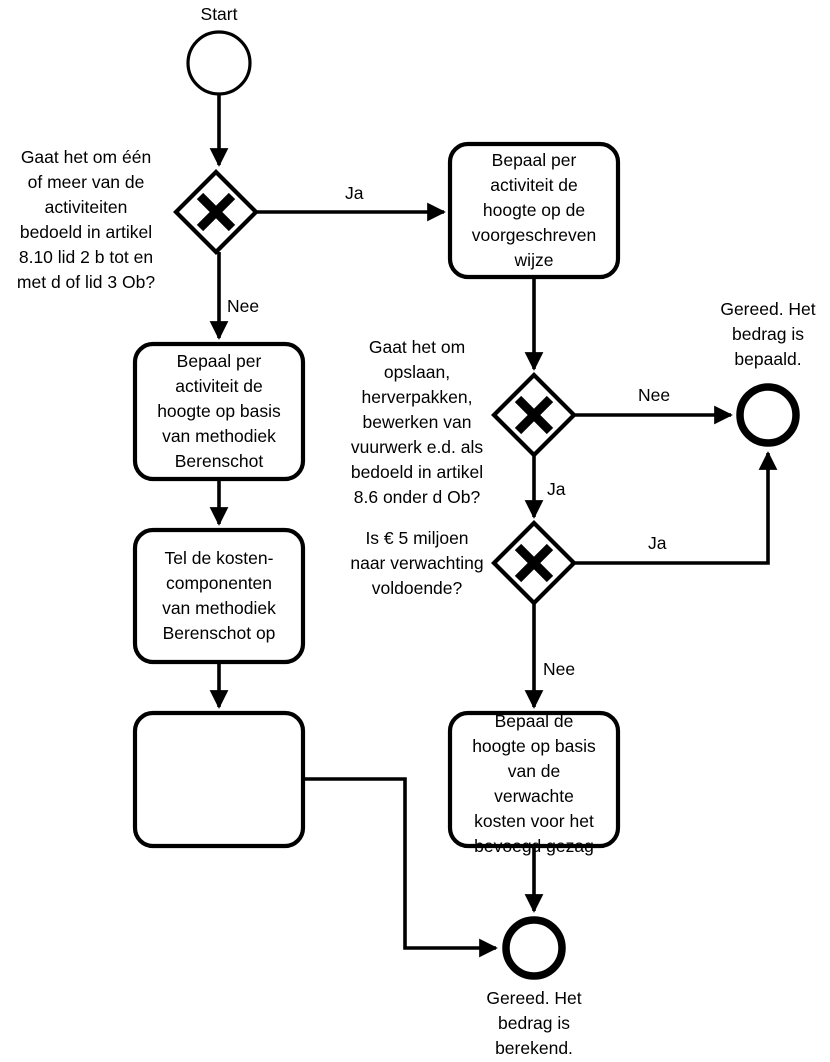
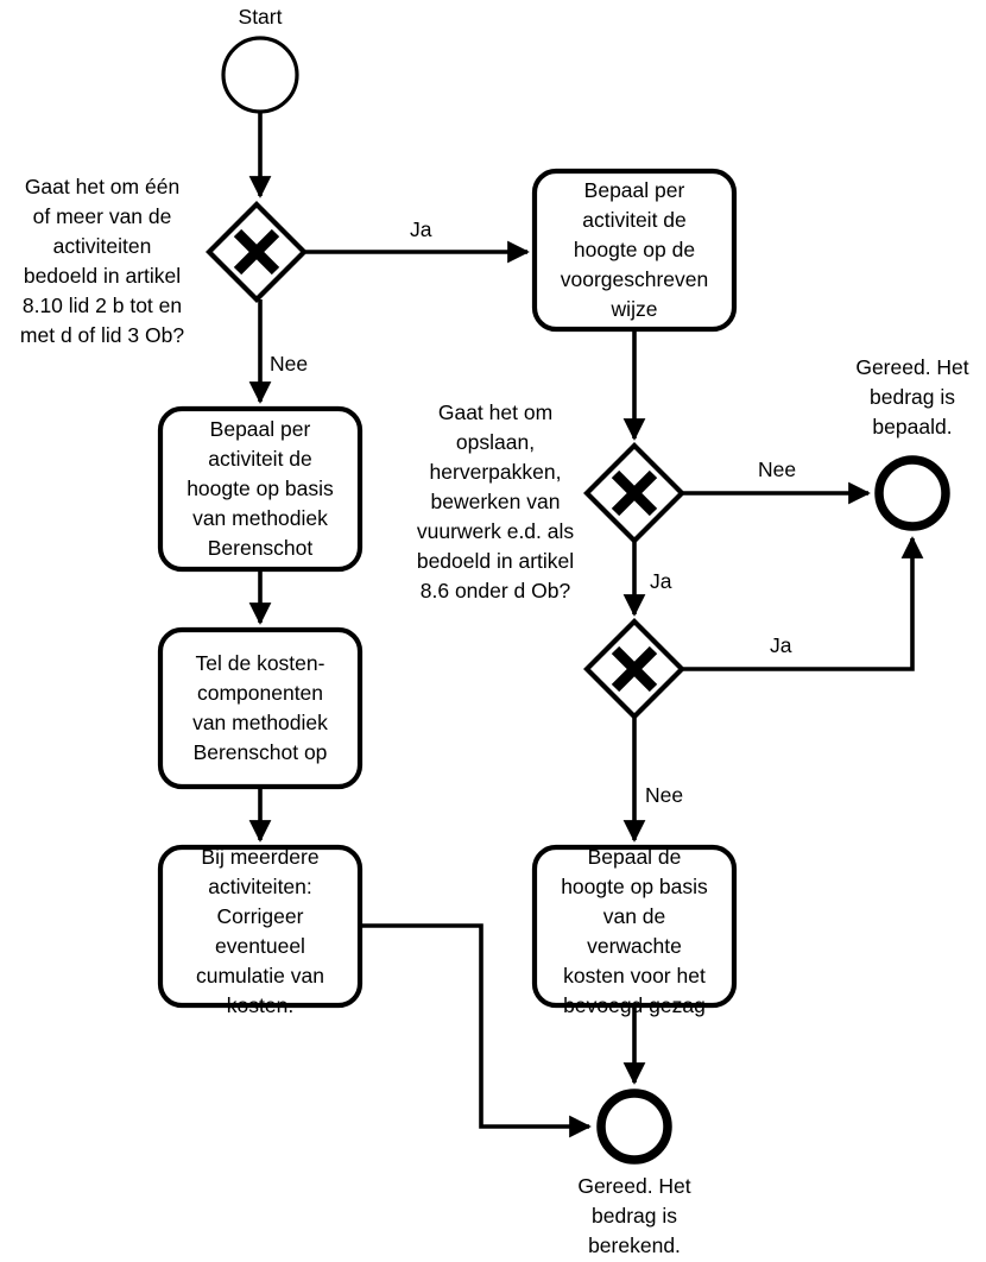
  Start
  Gaat het om één
  of meer van de
  activiteiten
  bedoeld in artikel
  8.10 lid 2 b tot en
  met d of lid 3 Ob?
  Ja
  Nee
  Bepaal per
  activiteit de
  hoogte op de
  voorgeschreven
  wijze
  Bepaal per
  activiteit de
  hoogte op basis
  van methodiek
  Berenschot
  Tel de kosten-
  componenten
  van methodiek
  Berenschot op
+ Bij meerdere
+ activiteiten:
+ Corrigeer
+ eventueel
+ cumulatie van
+ kosten.
  Gaat het om
  opslaan,
  herverpakken,
  bewerken van
  vuurwerk e.d. als
  bedoeld in artikel
  8.6 onder d Ob?
  Nee
  Ja
- Is € 5 miljoen
- naar verwachting
- voldoende?
  Ja
  Nee
  Bepaal de
  hoogte op basis
  van de
  verwachte
  kosten voor het
  bevoegd gezag
  Gereed. Het
  bedrag is
  bepaald.
  Gereed. Het
  bedrag is
  berekend.
